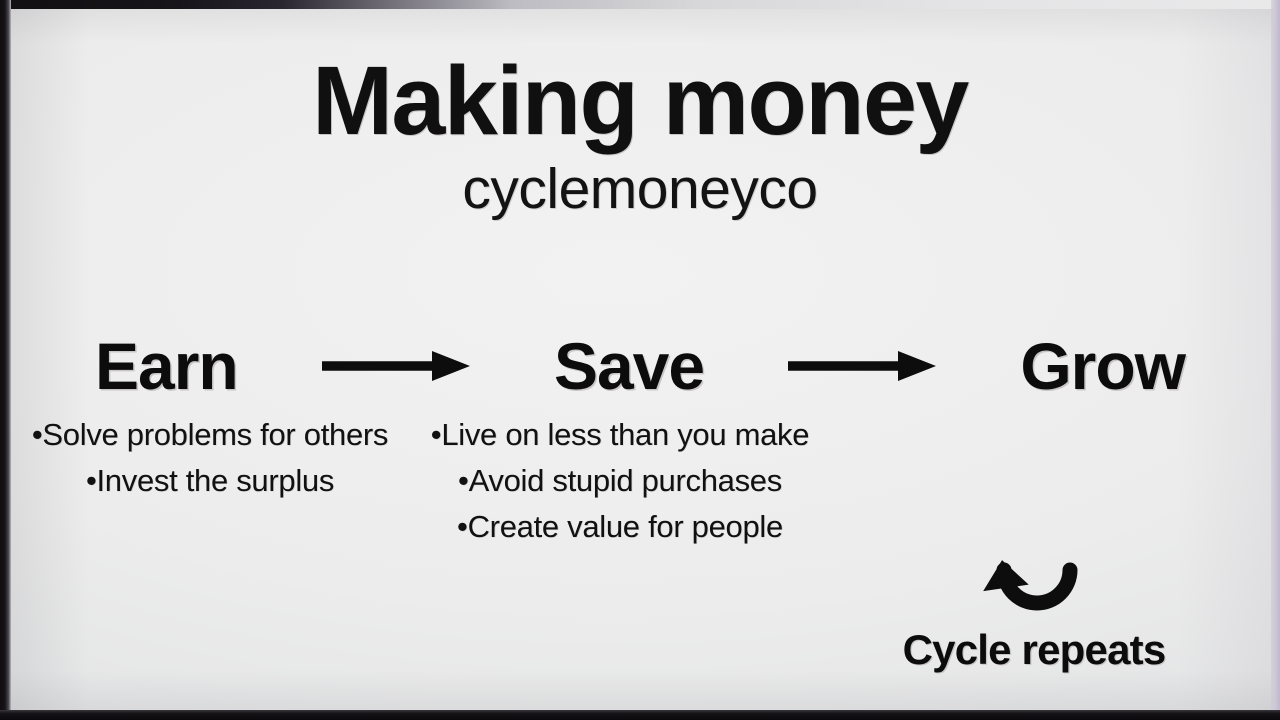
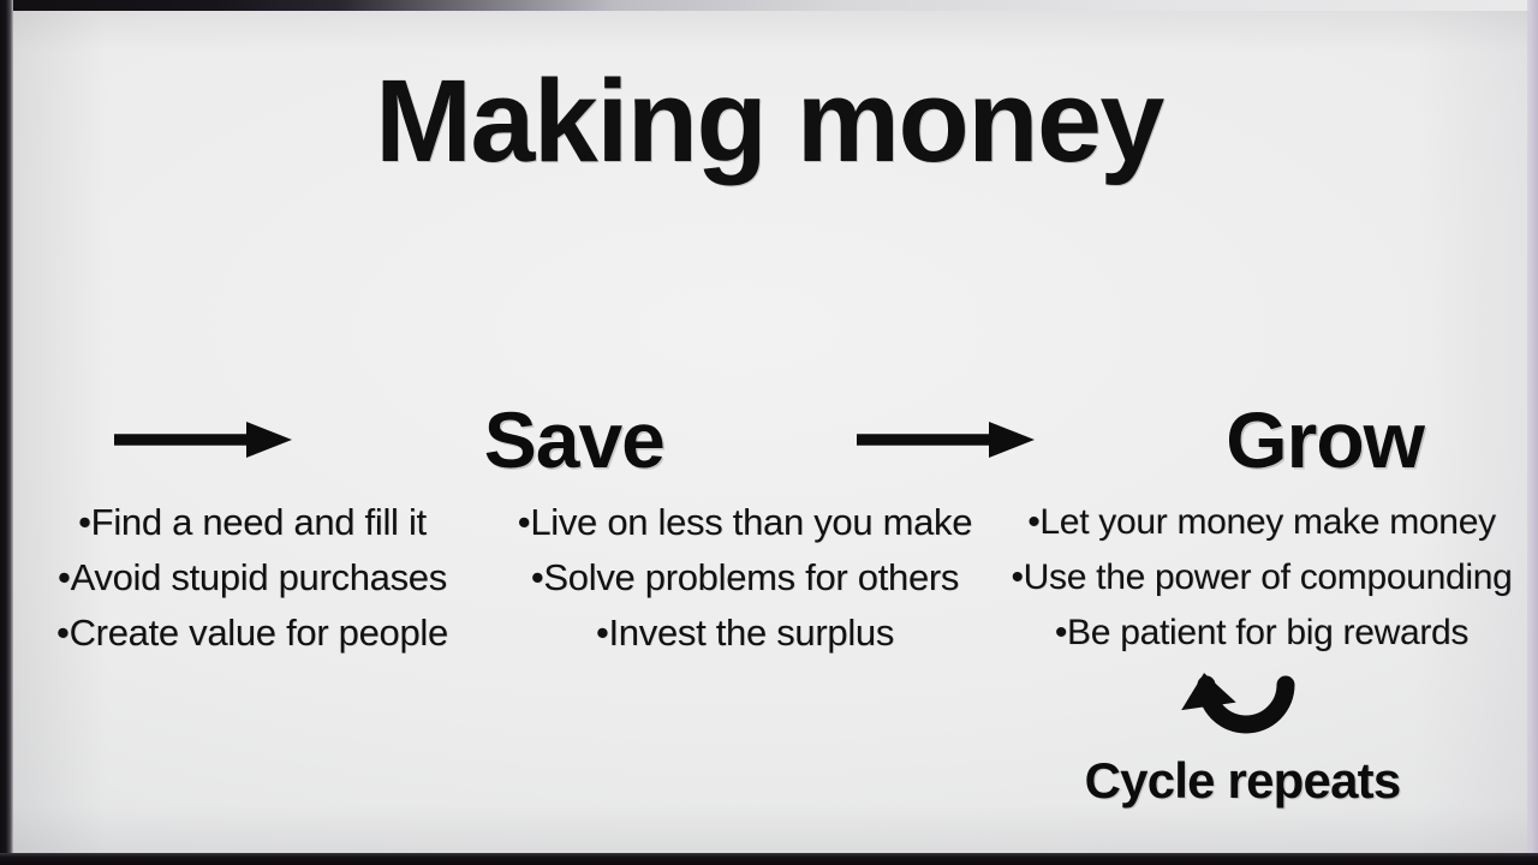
  Making money
- cyclemoneyco
- Earn
  Save
  Grow
+ •Find a need and fill it
- •Solve problems for others
+ •Avoid stupid purchases
- •Invest the surplus
+ •Create value for people
  •Live on less than you make
- •Avoid stupid purchases
+ •Solve problems for others
- •Create value for people
+ •Invest the surplus
+ •Let your money make money
+ •Use the power of compounding
+ •Be patient for big rewards
  Cycle repeats
